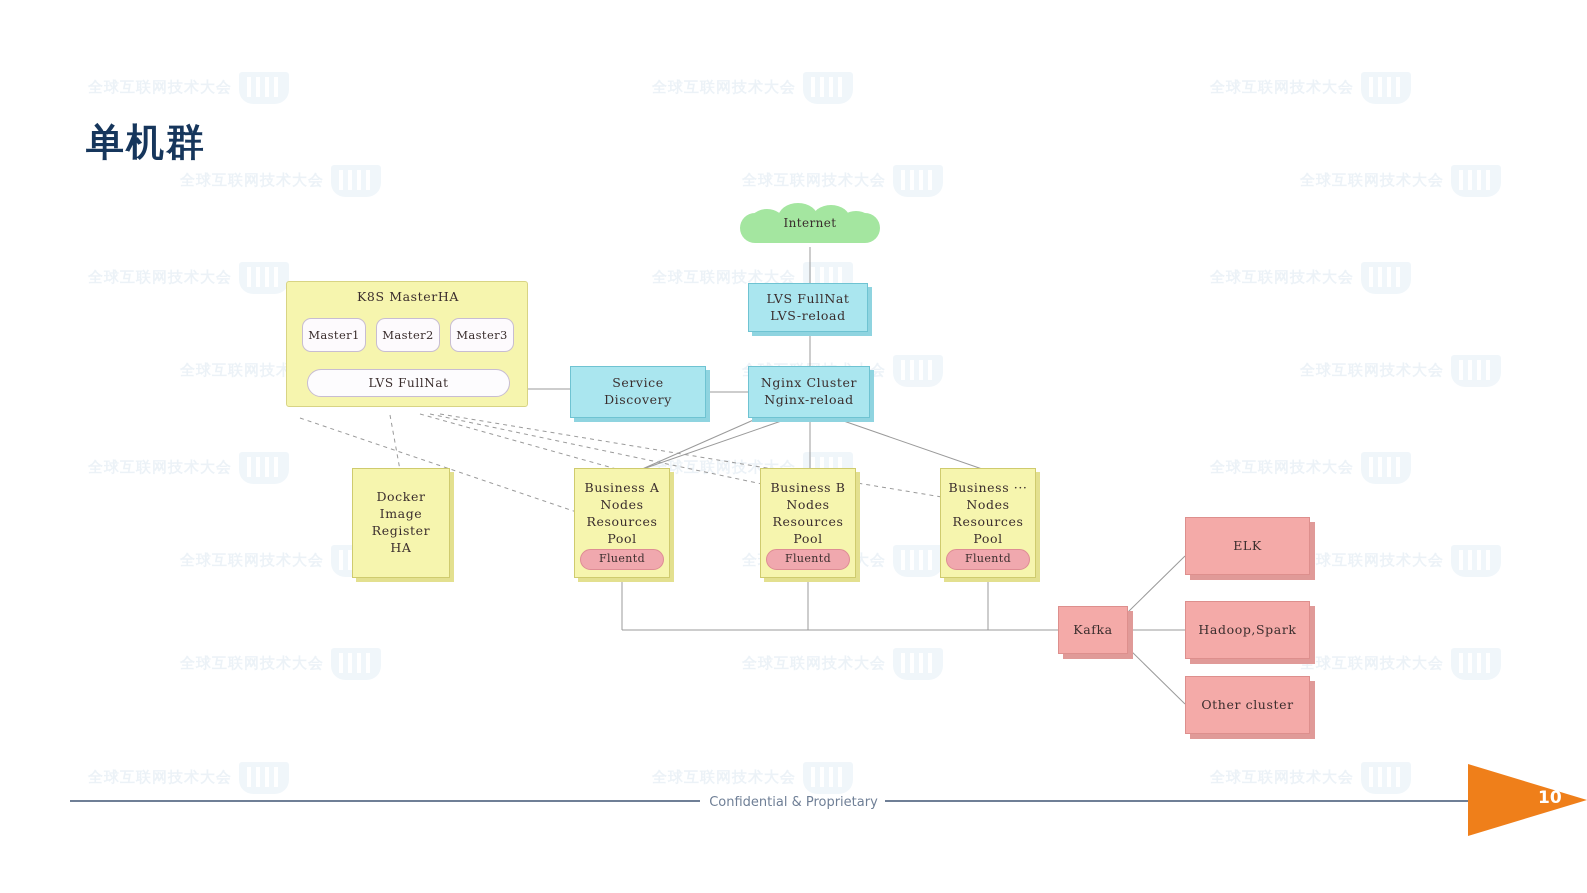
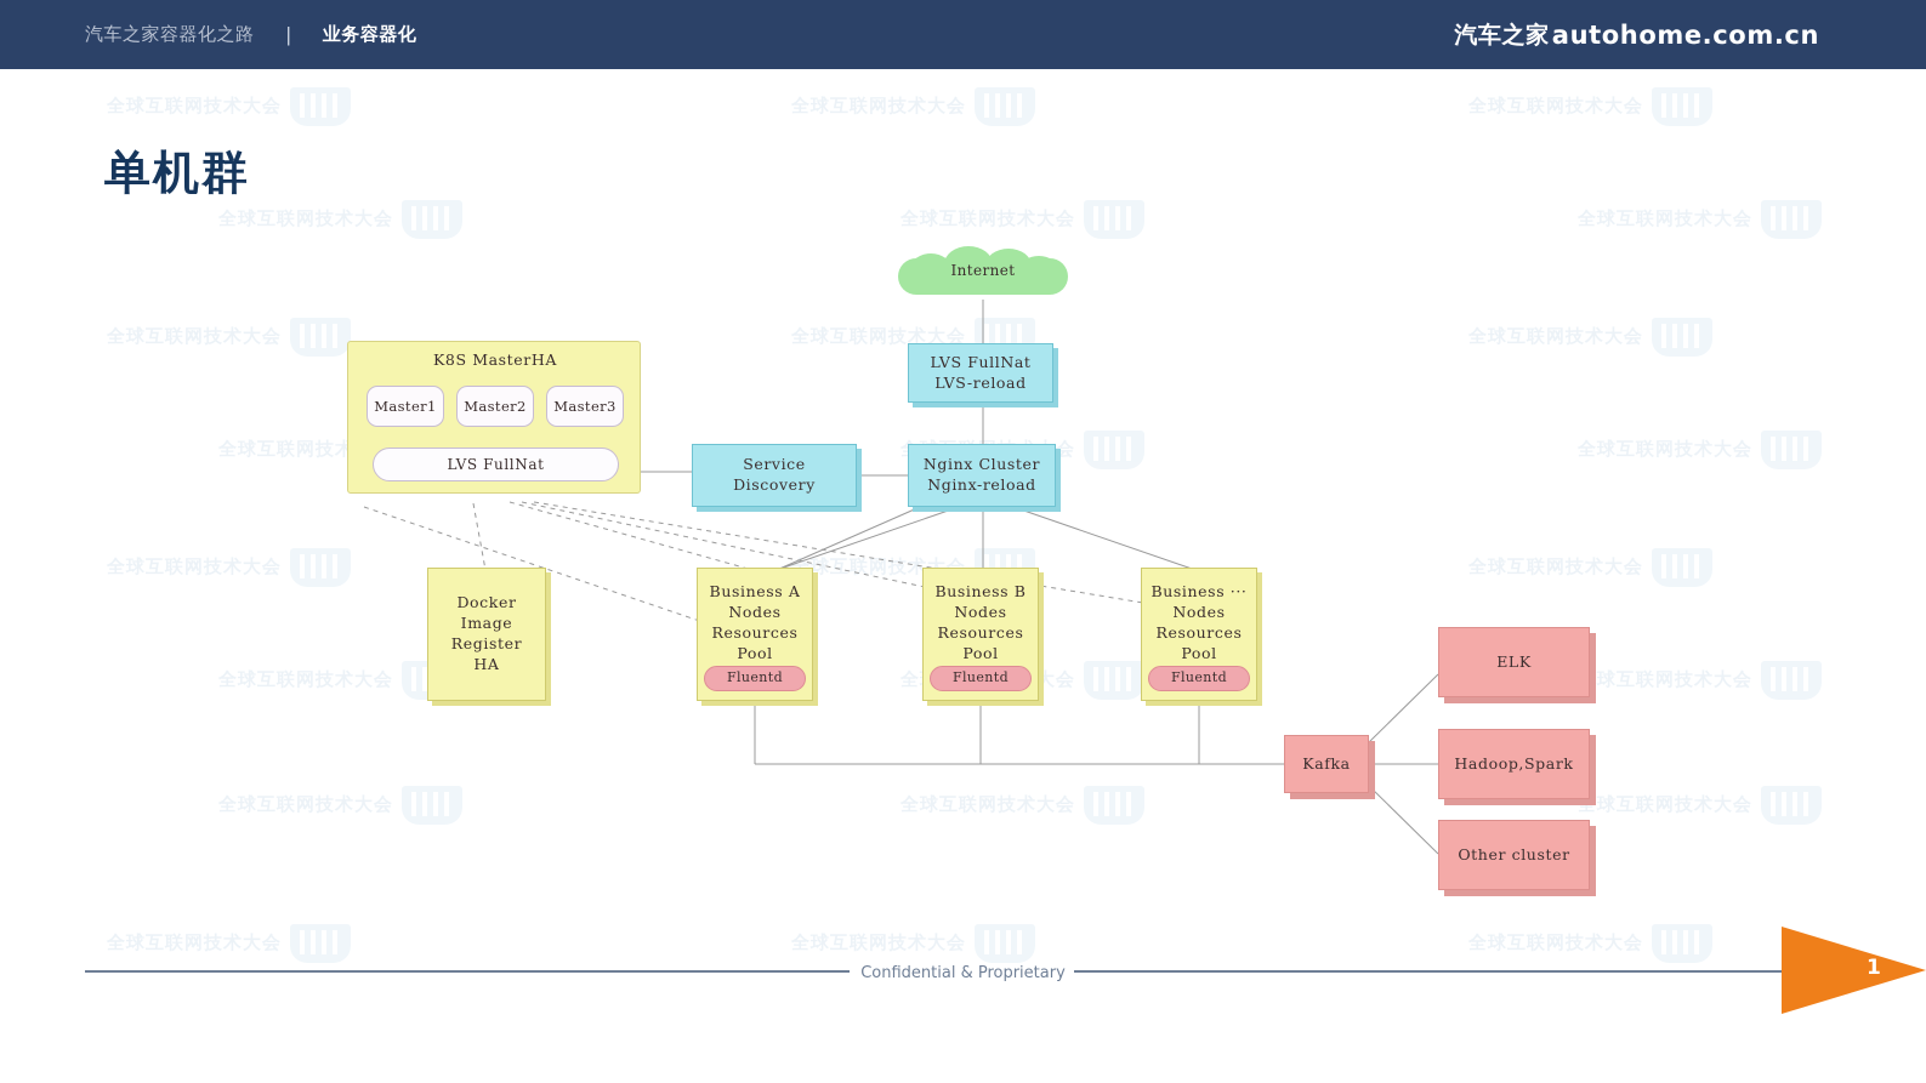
  全球互联网技术大会
  全球互联网技术
  全球互联网技术大会
  全球互联网技术大会
+ 汽车之家容器化之路
+ |
+ 业务容器化
+ 汽车之家
+ autohome.com.cn
  单机群
  K8S MasterHA
  Master1
  Master2
  Master3
  LVS FullNat
  Internet
  LVS FullNat
  LVS-reload
  Service
  Discovery
  Nginx Cluster
  Nginx-reload
  Docker
  Image
  Register
  HA
  Business A
  Nodes
  Resources
  Pool
  Fluentd
  Business B
  Nodes
  Resources
  Pool
  Fluentd
  Business ···
  Nodes
  Resources
  Pool
  Fluentd
  Kafka
  ELK
  Hadoop,Spark
  Other cluster
  Confidential & Proprietary
- 10
+ 1
